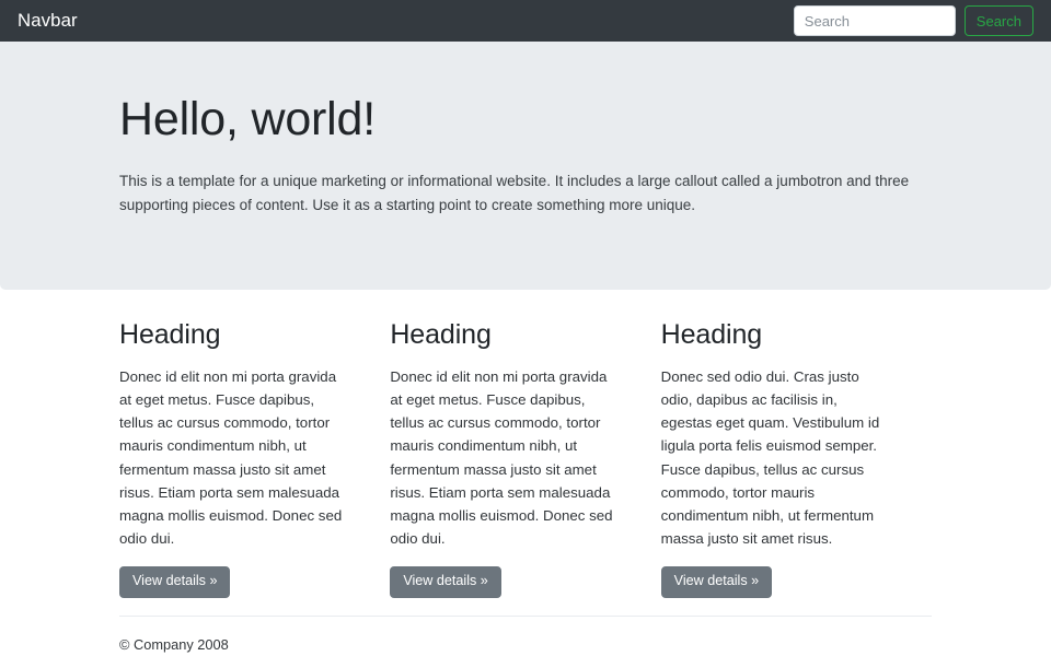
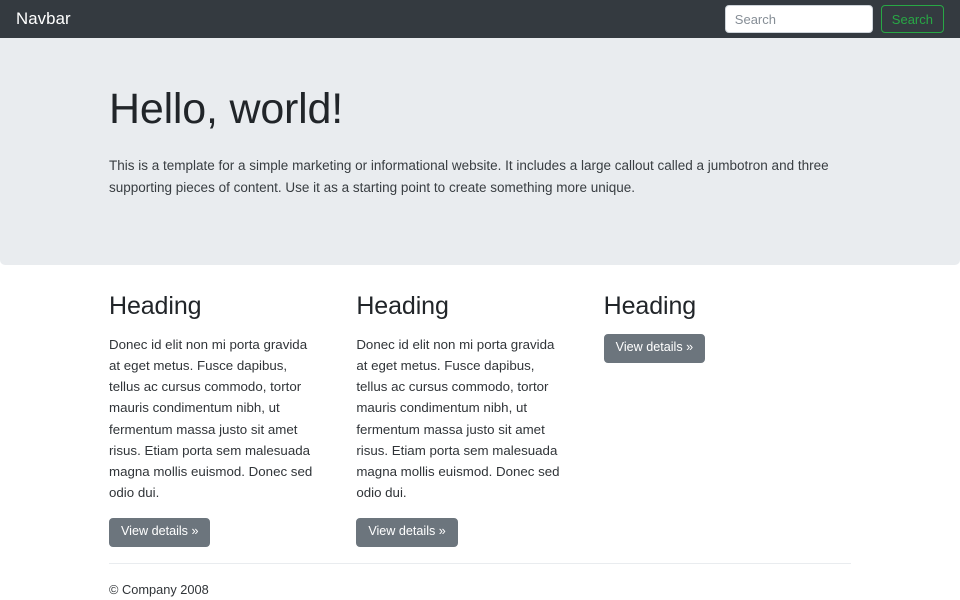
  Navbar
  Search
  Search
  Hello, world!
- This is a template for a unique marketing or informational website. It includes a large callout called a jumbotron and three supporting pieces of content. Use it as a starting point to create something more unique.
+ This is a template for a simple marketing or informational website. It includes a large callout called a jumbotron and three supporting pieces of content. Use it as a starting point to create something more unique.
  Heading
  Donec id elit non mi porta gravida at eget metus. Fusce dapibus, tellus ac cursus commodo, tortor mauris condimentum nibh, ut fermentum massa justo sit amet risus. Etiam porta sem malesuada magna mollis euismod. Donec sed odio dui.
  View details »
  Heading
  Donec id elit non mi porta gravida at eget metus. Fusce dapibus, tellus ac cursus commodo, tortor mauris condimentum nibh, ut fermentum massa justo sit amet risus. Etiam porta sem malesuada magna mollis euismod. Donec sed odio dui.
  View details »
  Heading
- Donec sed odio dui. Cras justo odio, dapibus ac facilisis in, egestas eget quam. Vestibulum id ligula porta felis euismod semper. Fusce dapibus, tellus ac cursus commodo, tortor mauris condimentum nibh, ut fermentum massa justo sit amet risus.
  View details »
  © Company 2008
